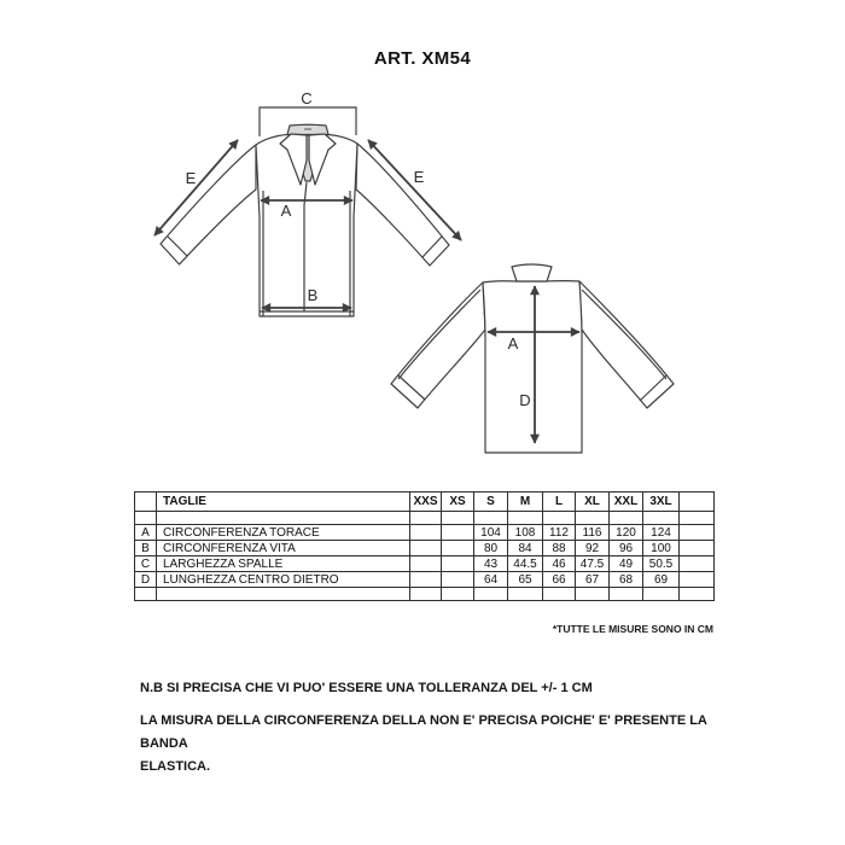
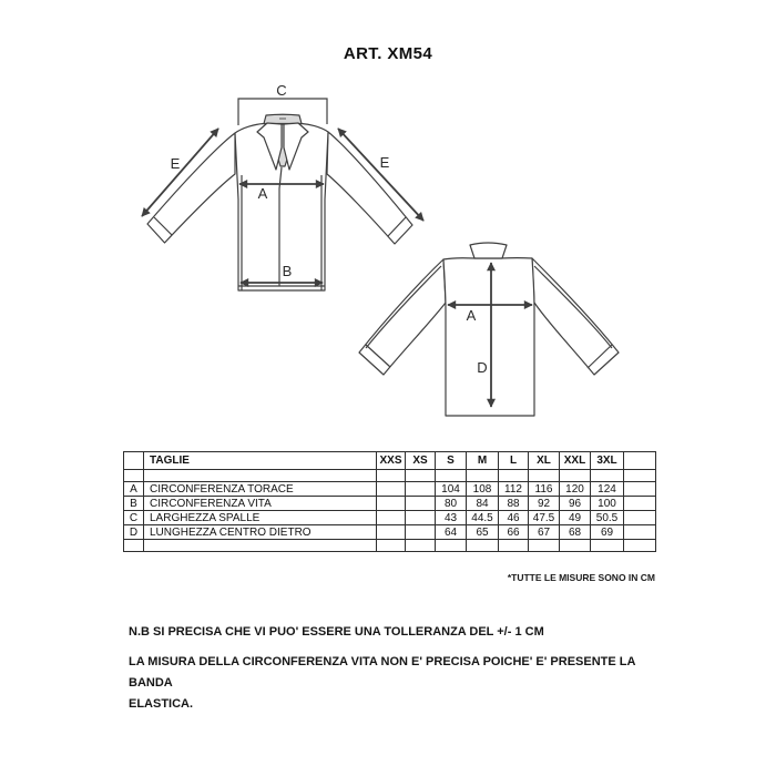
  ART. XM54
  C
  E
  E
  A
  B
  A
  D
  	TAGLIE	XXS	XS	S	M	L	XL	XXL	3XL
  A	CIRCONFERENZA TORACE			104	108	112	116	120	124
  B	CIRCONFERENZA VITA			80	84	88	92	96	100
  C	LARGHEZZA SPALLE			43	44.5	46	47.5	49	50.5
  D	LUNGHEZZA CENTRO DIETRO			64	65	66	67	68	69
  *TUTTE LE MISURE SONO IN CM
  N.B SI PRECISA CHE VI PUO' ESSERE UNA TOLLERANZA DEL +/- 1 CM
- LA MISURA DELLA CIRCONFERENZA DELLA NON E' PRECISA POICHE' E' PRESENTE LA BANDA
+ LA MISURA DELLA CIRCONFERENZA VITA NON E' PRECISA POICHE' E' PRESENTE LA BANDA
  ELASTICA.
